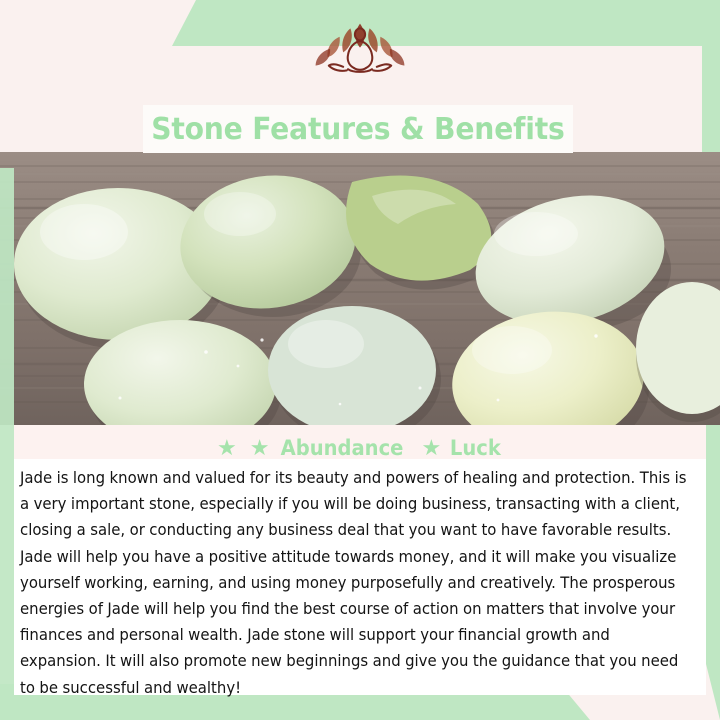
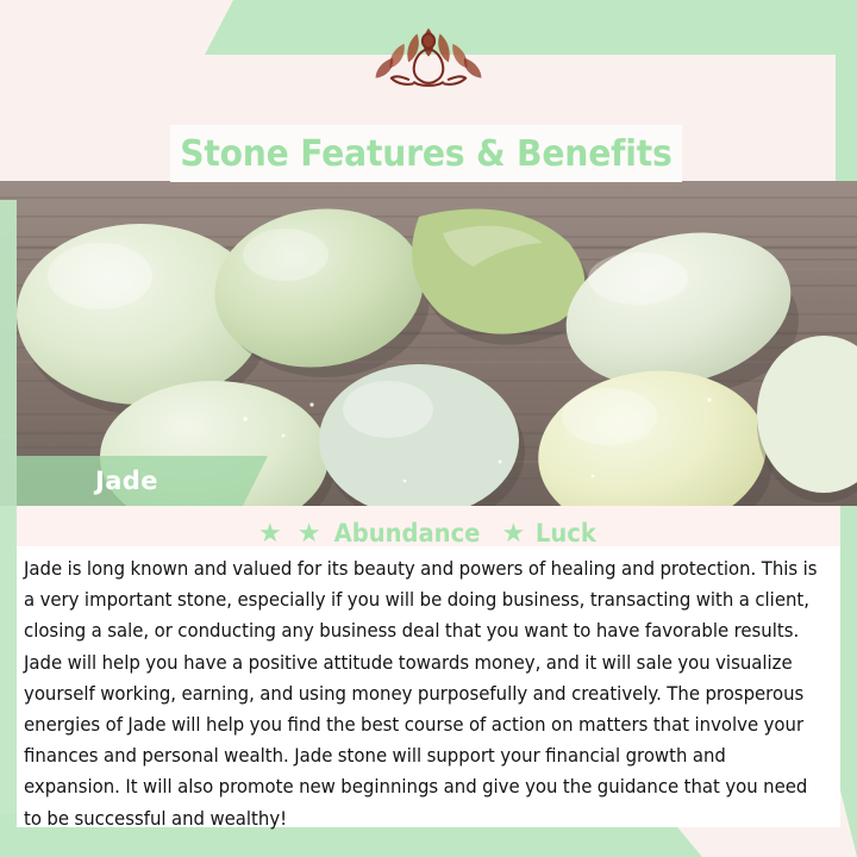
  Stone Features & Benefits
+ Jade
  ★
  ★
  Abundance
  ★
  Luck
- Jade is long known and valued for its beauty and powers of healing and protection. This is a very important stone, especially if you will be doing business, transacting with a client, closing a sale, or conducting any business deal that you want to have favorable results. Jade will help you have a positive attitude towards money, and it will make you visualize yourself working, earning, and using money purposefully and creatively. The prosperous energies of Jade will help you find the best course of action on matters that involve your finances and personal wealth. Jade stone will support your financial growth and expansion. It will also promote new beginnings and give you the guidance that you need to be successful and wealthy!
+ Jade is long known and valued for its beauty and powers of healing and protection. This is a very important stone, especially if you will be doing business, transacting with a client, closing a sale, or conducting any business deal that you want to have favorable results. Jade will help you have a positive attitude towards money, and it will sale you visualize yourself working, earning, and using money purposefully and creatively. The prosperous energies of Jade will help you find the best course of action on matters that involve your finances and personal wealth. Jade stone will support your financial growth and expansion. It will also promote new beginnings and give you the guidance that you need to be successful and wealthy!
